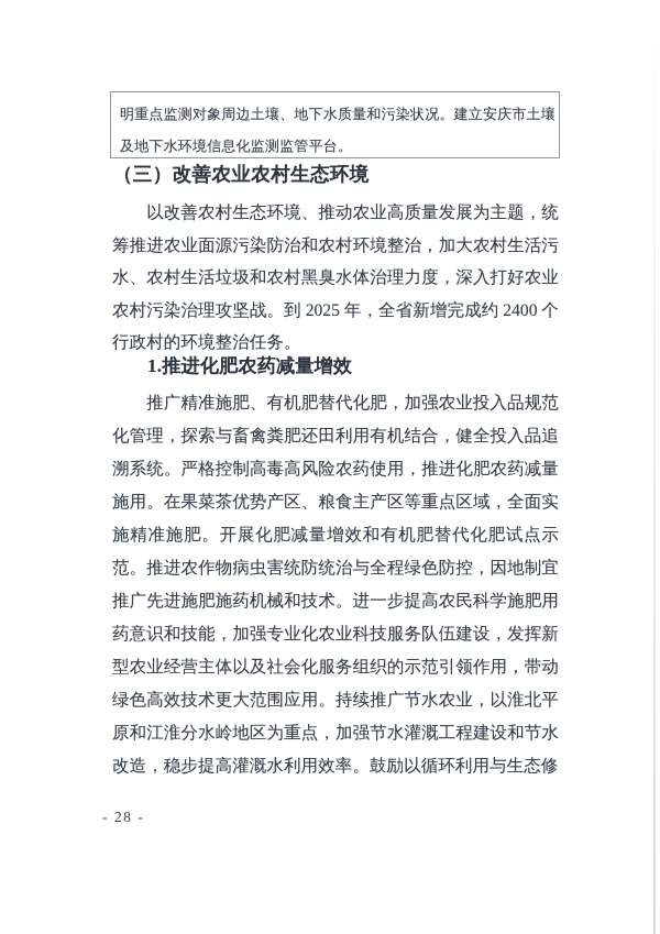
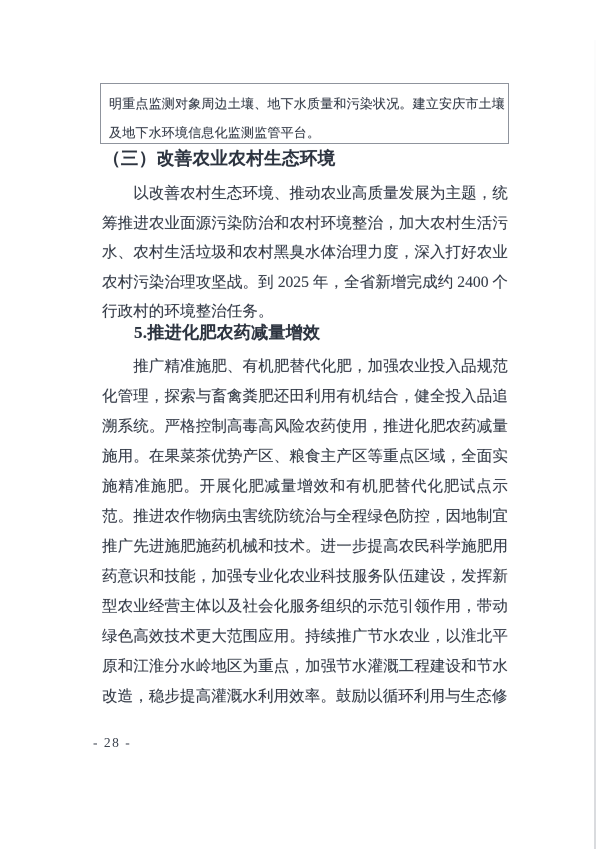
  明重点监测对象周边土壤、地下水质量和污染状况。建立安庆市土壤
  及地下水环境信息化监测监管平台。
  （三）改善农业农村生态环境
  以改善农村生态环境、推动农业高质量发展为主题，统
  筹推进农业面源污染防治和农村环境整治，加大农村生活污
  水、农村生活垃圾和农村黑臭水体治理力度，深入打好农业
  农村污染治理攻坚战。到 2025 年，全省新增完成约 2400 个
  行政村的环境整治任务。
- 1.推进化肥农药减量增效
+ 5.推进化肥农药减量增效
  推广精准施肥、有机肥替代化肥，加强农业投入品规范
  化管理，探索与畜禽粪肥还田利用有机结合，健全投入品追
  溯系统。严格控制高毒高风险农药使用，推进化肥农药减量
  施用。在果菜茶优势产区、粮食主产区等重点区域，全面实
  施精准施肥。开展化肥减量增效和有机肥替代化肥试点示
  范。推进农作物病虫害统防统治与全程绿色防控，因地制宜
  推广先进施肥施药机械和技术。进一步提高农民科学施肥用
  药意识和技能，加强专业化农业科技服务队伍建设，发挥新
  型农业经营主体以及社会化服务组织的示范引领作用，带动
  绿色高效技术更大范围应用。持续推广节水农业，以淮北平
  原和江淮分水岭地区为重点，加强节水灌溉工程建设和节水
  改造，稳步提高灌溉水利用效率。鼓励以循环利用与生态修
  - 28 -
